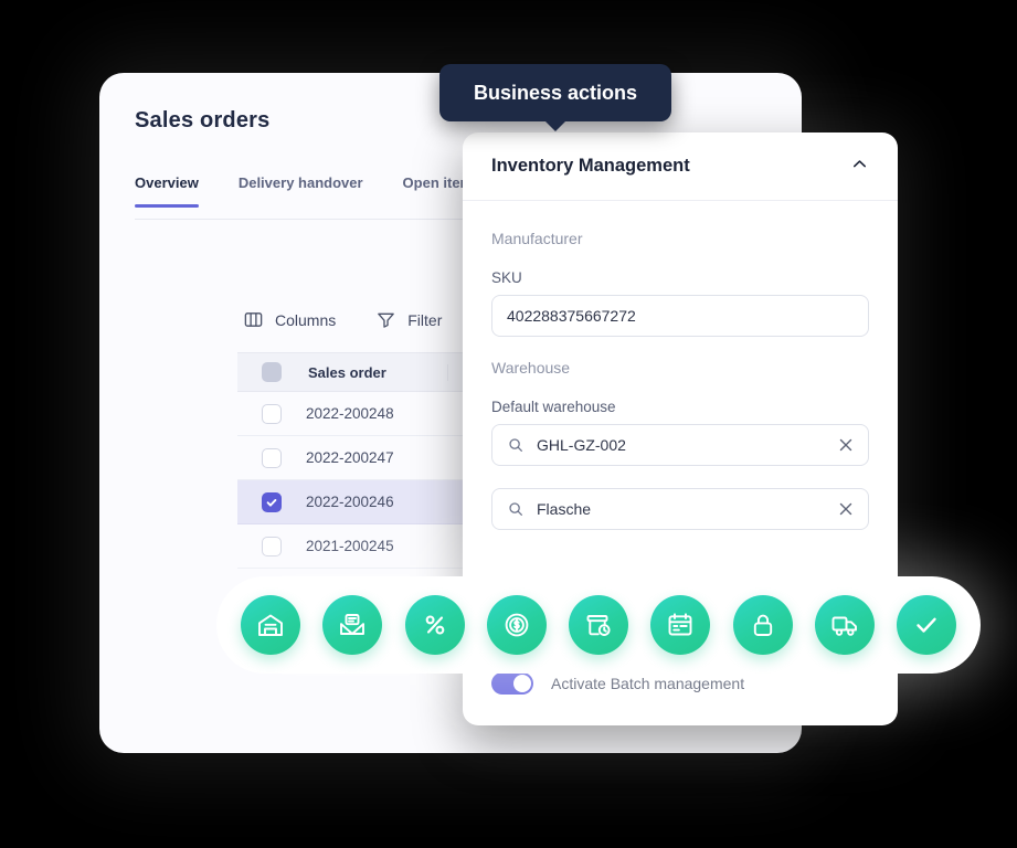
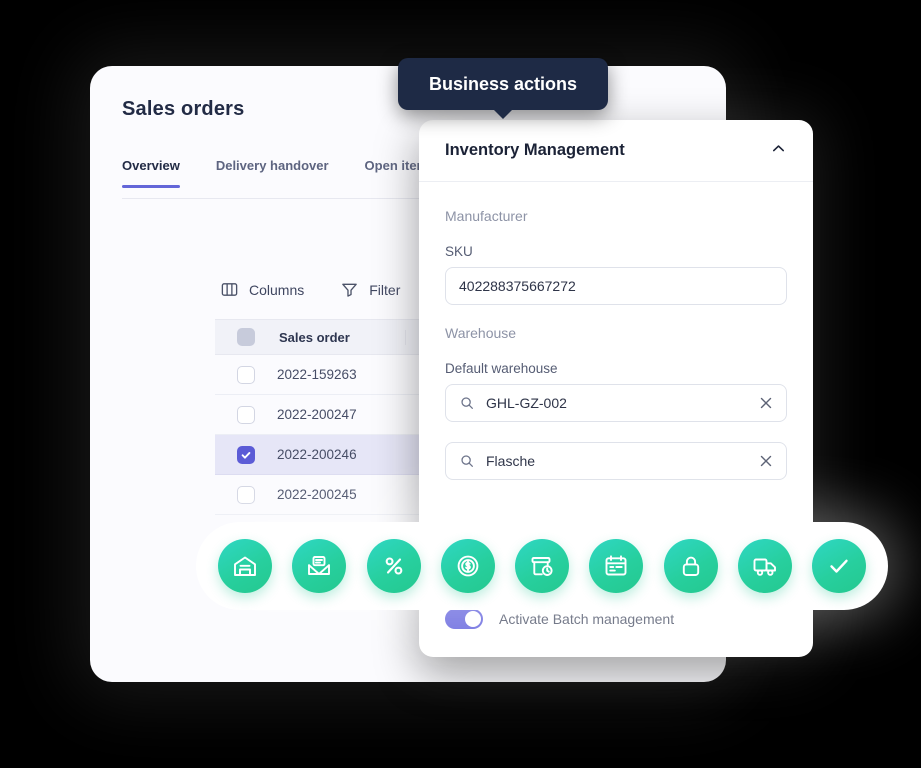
  Sales orders
  Overview
  Delivery handover
  Open ite
  Columns
  Filter
  Sales order
- 2022-200248
+ 2022-159263
  2022-200247
  2022-200246
- 2021-200245
+ 2022-200245
  Business actions
  Inventory Management
  Manufacturer
  SKU
  402288375667272
  Warehouse
  Default warehouse
  GHL-GZ-002
  Flasche
  Activate Batch management
